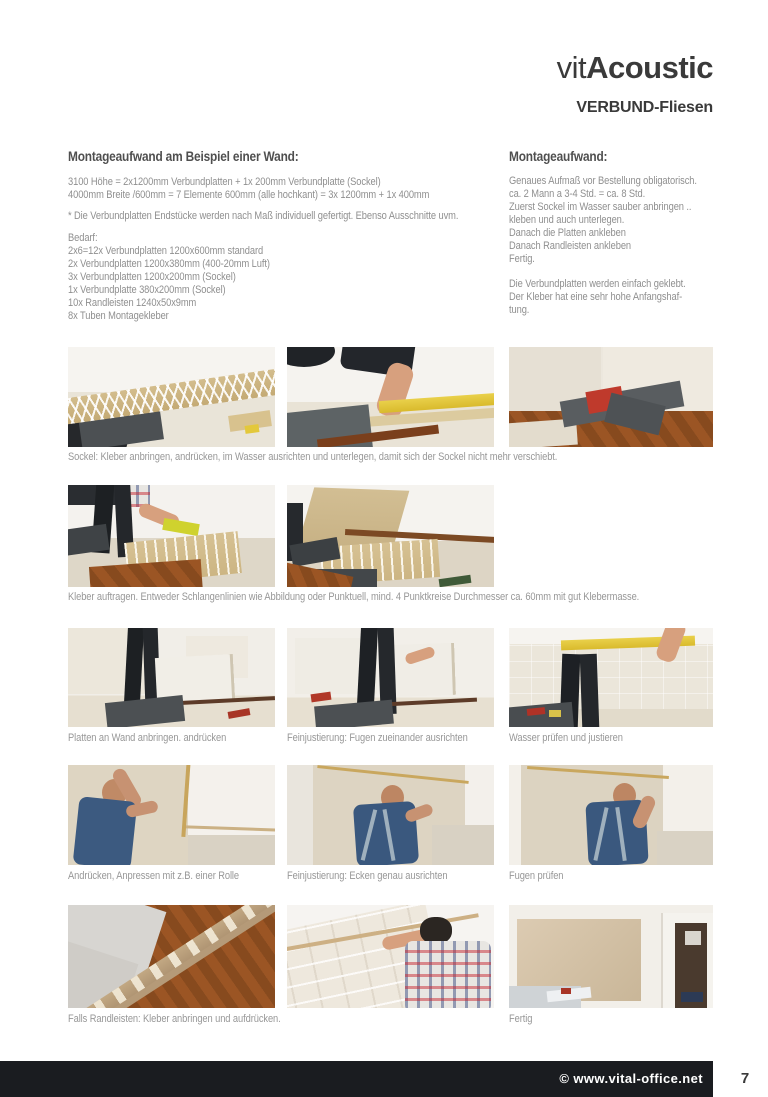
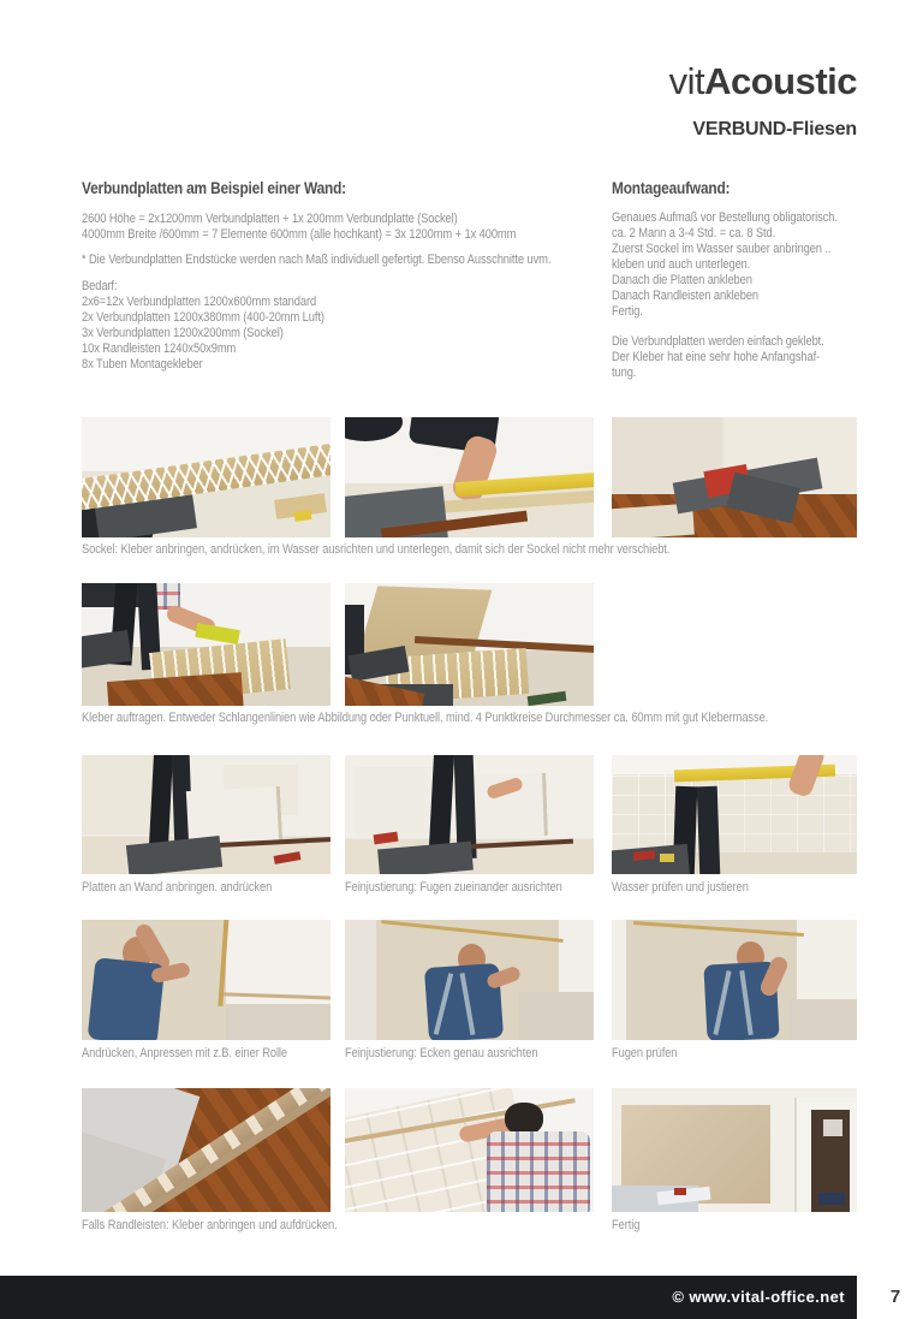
  vitAcoustic
  VERBUND-Fliesen
- Montageaufwand am Beispiel einer Wand:
+ Verbundplatten am Beispiel einer Wand:
- 3100 Höhe = 2x1200mm Verbundplatten + 1x 200mm Verbundplatte (Sockel)
+ 2600 Höhe = 2x1200mm Verbundplatten + 1x 200mm Verbundplatte (Sockel)
  4000mm Breite /600mm = 7 Elemente 600mm (alle hochkant) = 3x 1200mm + 1x 400mm
  * Die Verbundplatten Endstücke werden nach Maß individuell gefertigt. Ebenso Ausschnitte uvm.
  Bedarf:
  2x6=12x Verbundplatten 1200x600mm standard
  2x Verbundplatten 1200x380mm (400-20mm Luft)
  3x Verbundplatten 1200x200mm (Sockel)
- 1x Verbundplatte 380x200mm (Sockel)
  10x Randleisten 1240x50x9mm
  8x Tuben Montagekleber
  Montageaufwand:
  Genaues Aufmaß vor Bestellung obligatorisch.
  ca. 2 Mann a 3-4 Std. = ca. 8 Std.
  Zuerst Sockel im Wasser sauber anbringen ..
  kleben und auch unterlegen.
  Danach die Platten ankleben
  Danach Randleisten ankleben
  Fertig.
  Die Verbundplatten werden einfach geklebt.
  Der Kleber hat eine sehr hohe Anfangshaf-
  tung.
  Sockel: Kleber anbringen, andrücken, im Wasser ausrichten und unterlegen, damit sich der Sockel nicht mehr verschiebt.
  Kleber auftragen. Entweder Schlangenlinien wie Abbildung oder Punktuell, mind. 4 Punktkreise Durchmesser ca. 60mm mit gut Klebermasse.
  Platten an Wand anbringen. andrücken
  Feinjustierung: Fugen zueinander ausrichten
  Wasser prüfen und justieren
  Andrücken, Anpressen mit z.B. einer Rolle
  Feinjustierung: Ecken genau ausrichten
  Fugen prüfen
  Falls Randleisten: Kleber anbringen und aufdrücken.
  Fertig
  © www.vital-office.net
  7
